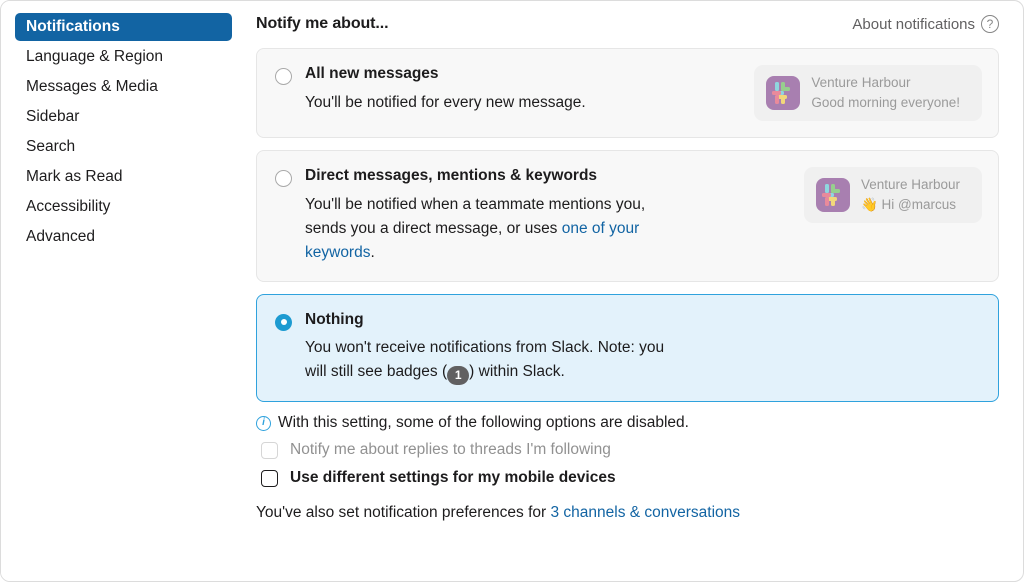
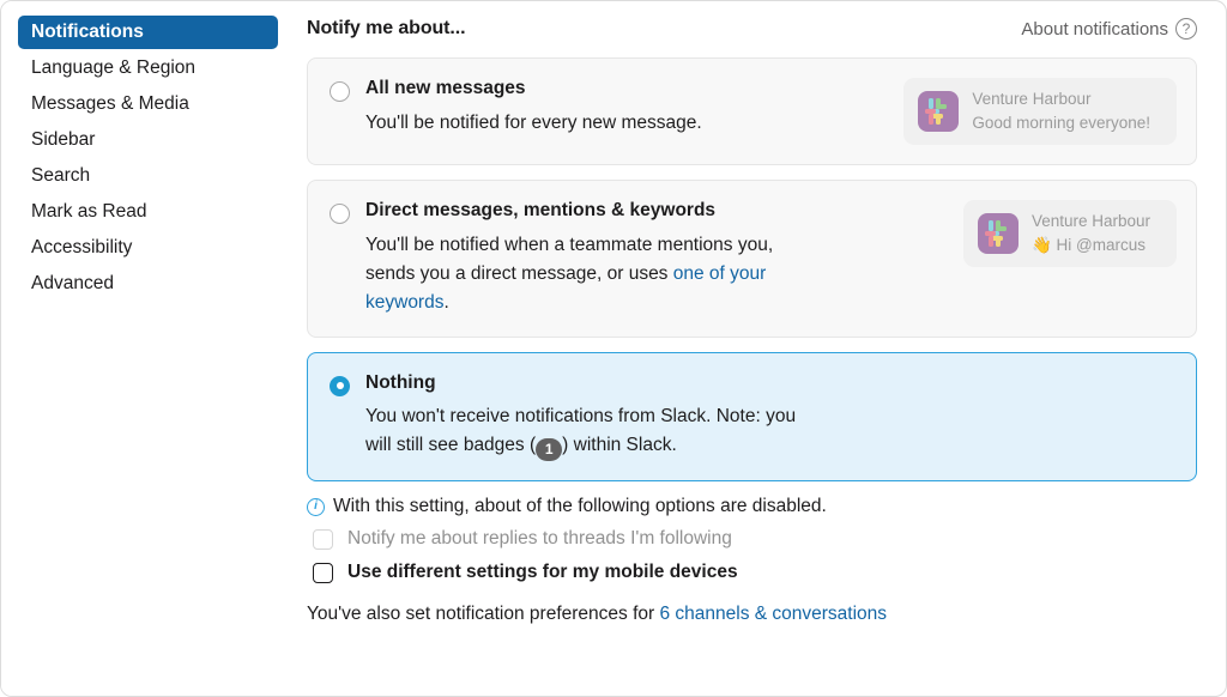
  Notifications
  Language & Region
  Messages & Media
  Sidebar
  Search
  Mark as Read
  Accessibility
  Advanced
  Notify me about...
  About notifications
  ?
  All new messages
  You'll be notified for every new message.
  Venture Harbour
  Good morning everyone!
  Direct messages, mentions & keywords
  You'll be notified when a teammate mentions you, sends you a direct message, or uses one of your keywords.
  Venture Harbour
  👋 Hi @marcus
  Nothing
  You won't receive notifications from Slack. Note: you will still see badges ( 1 ) within Slack.
  i
- With this setting, some of the following options are disabled.
+ With this setting, about of the following options are disabled.
  Notify me about replies to threads I'm following
  Use different settings for my mobile devices
- You've also set notification preferences for 3 channels & conversations
+ You've also set notification preferences for 6 channels & conversations
